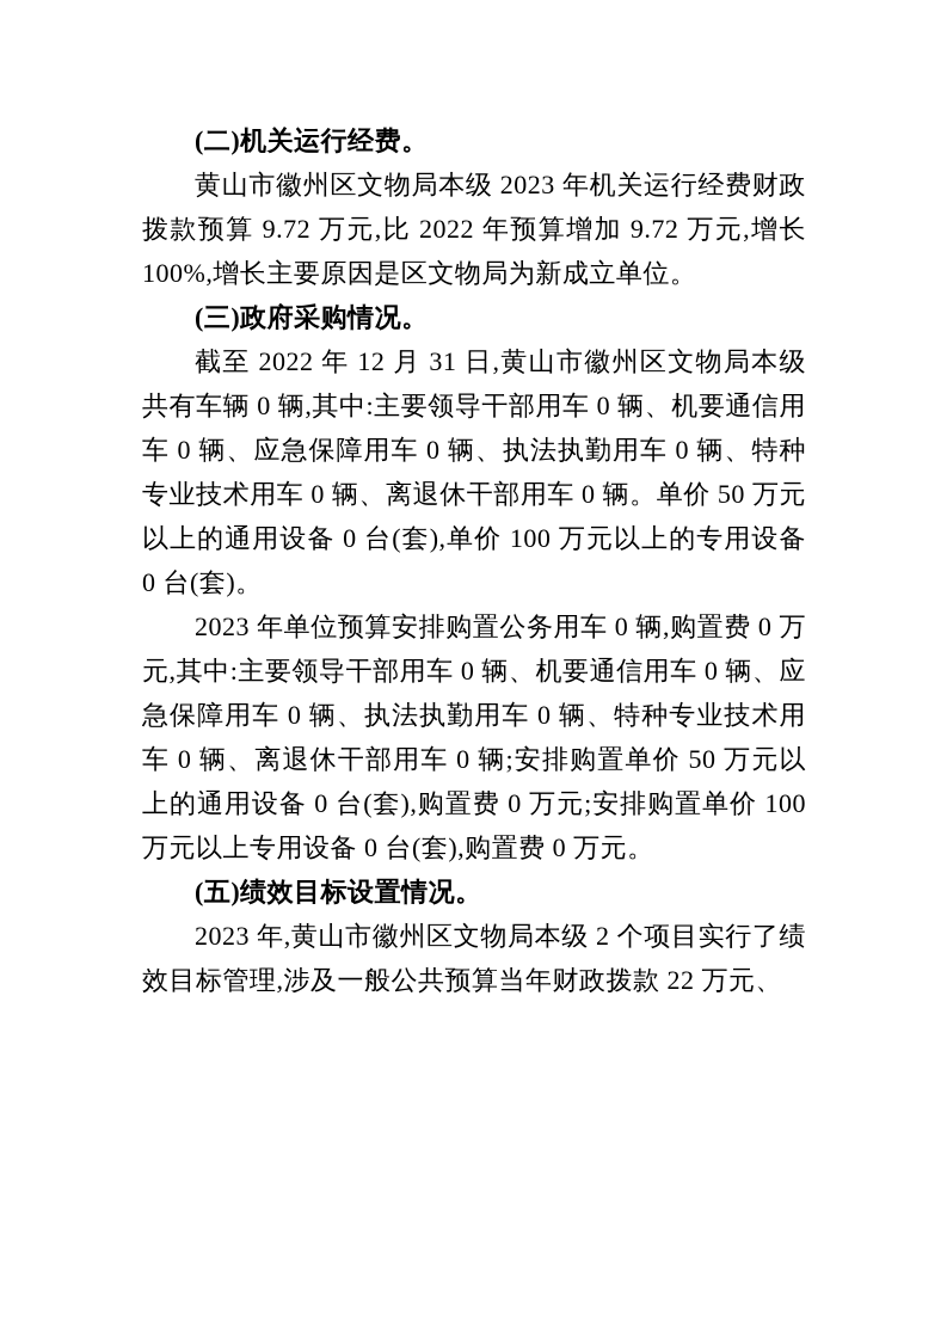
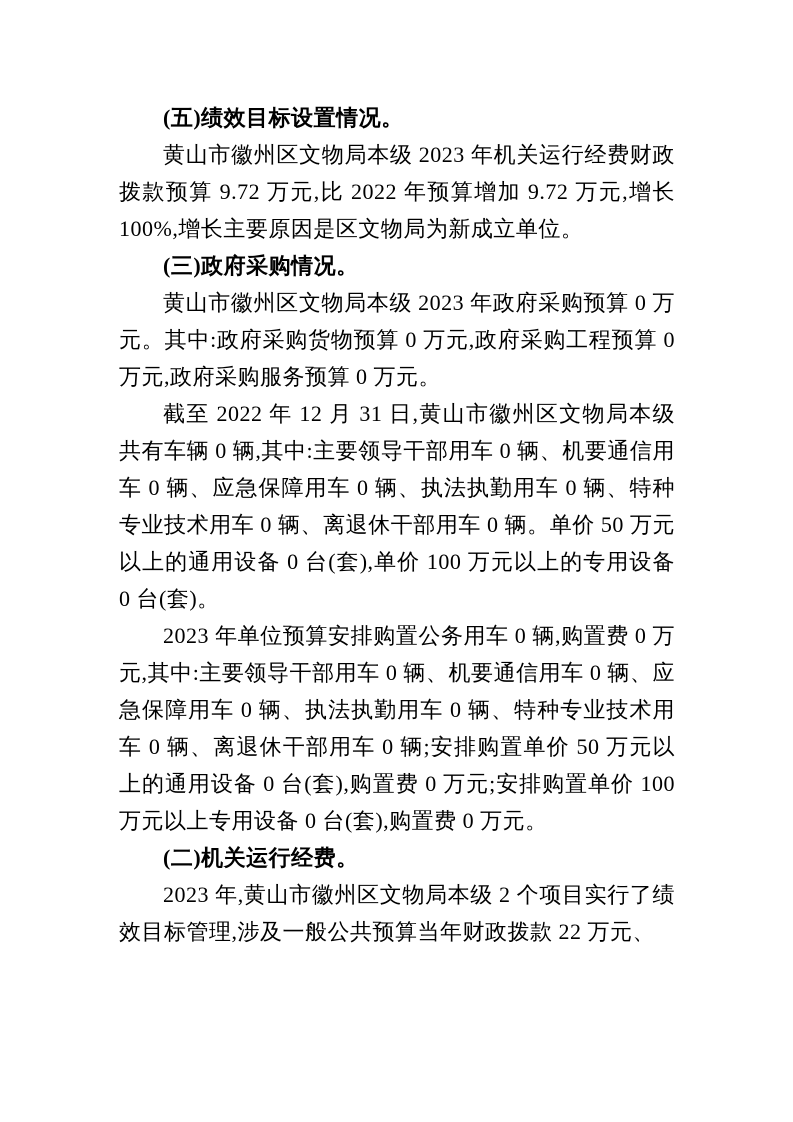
- (二)机关运行经费。
+ (五)绩效目标设置情况。
  黄山市徽州区文物局本级 2023 年机关运行经费财政拨款预算 9.72 万元,比 2022 年预算增加 9.72 万元,增长 100%,增长主要原因是区文物局为新成立单位。
  (三)政府采购情况。
+ 黄山市徽州区文物局本级 2023 年政府采购预算 0 万元。其中:政府采购货物预算 0 万元,政府采购工程预算 0 万元,政府采购服务预算 0 万元。
  截至 2022 年 12 月 31 日,黄山市徽州区文物局本级共有车辆 0 辆,其中:主要领导干部用车 0 辆、机要通信用车 0 辆、应急保障用车 0 辆、执法执勤用车 0 辆、特种专业技术用车 0 辆、离退休干部用车 0 辆。单价 50 万元以上的通用设备 0 台(套),单价 100 万元以上的专用设备 0 台(套)。
  2023 年单位预算安排购置公务用车 0 辆,购置费 0 万元,其中:主要领导干部用车 0 辆、机要通信用车 0 辆、应急保障用车 0 辆、执法执勤用车 0 辆、特种专业技术用车 0 辆、离退休干部用车 0 辆;安排购置单价 50 万元以上的通用设备 0 台(套),购置费 0 万元;安排购置单价 100 万元以上专用设备 0 台(套),购置费 0 万元。
- (五)绩效目标设置情况。
+ (二)机关运行经费。
  2023 年,黄山市徽州区文物局本级 2 个项目实行了绩效目标管理,涉及一般公共预算当年财政拨款 22 万元、
